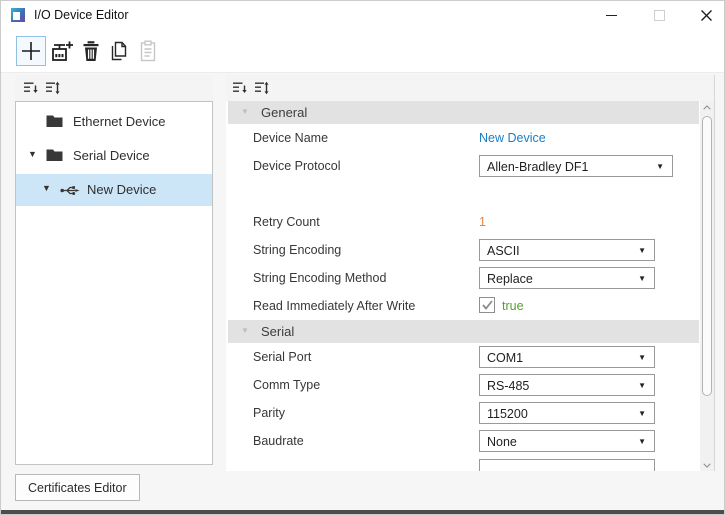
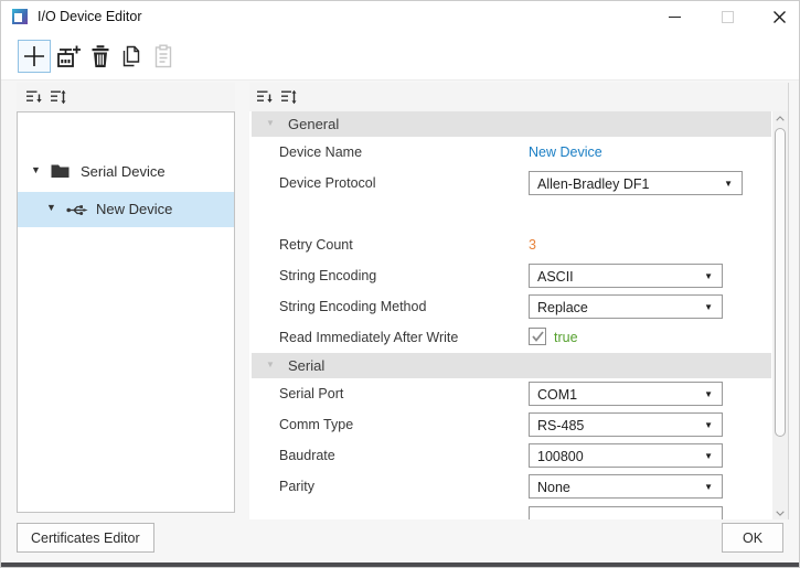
  I/O Device Editor
- Ethernet Device
  ▼
  Serial Device
  ▼
  New Device
  ▼
  General
  Device Name
  New Device
  Device Protocol
  Allen-Bradley DF1
  ▼
  Retry Count
- 1
+ 3
  String Encoding
  ASCII
  ▼
  String Encoding Method
  Replace
  ▼
  Read Immediately After Write
  true
  ▼
  Serial
  Serial Port
  COM1
  ▼
  Comm Type
  RS-485
  ▼
- Parity
+ Baudrate
- 115200
+ 100800
  ▼
- Baudrate
+ Parity
  None
  ▼
  Certificates Editor
+ OK
